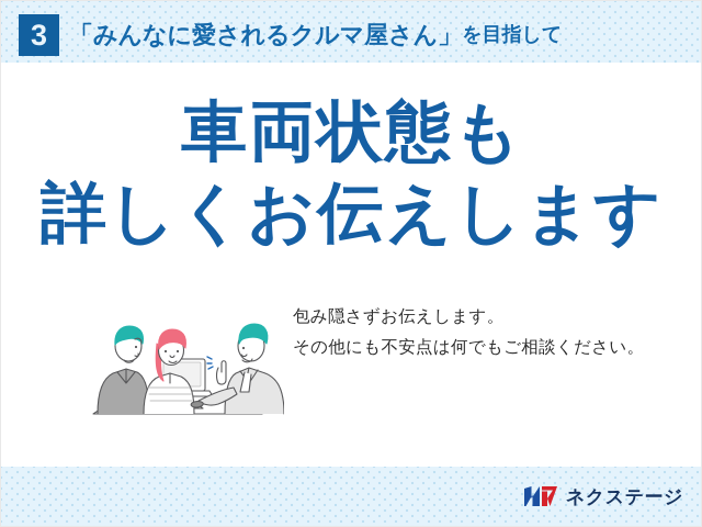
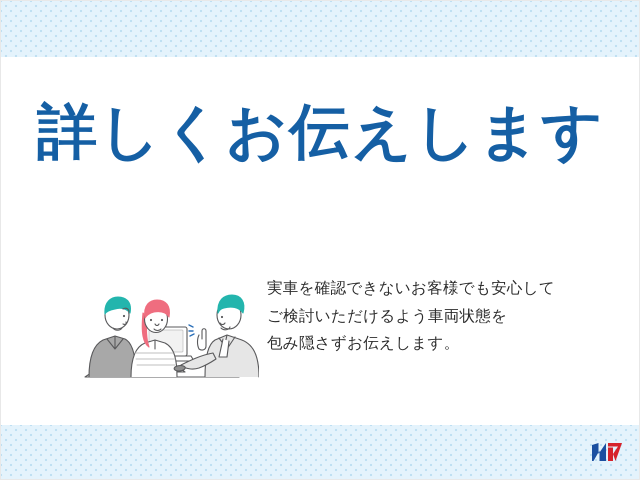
- 3
- 「みんなに愛されるクルマ屋さん」
- を目指して
- 車両状態も
  詳しくお伝えします
+ 実車を確認できないお客様でも安心して
+ ご検討いただけるよう車両状態を
  包み隠さずお伝えします。
- その他にも不安点は何でもご相談ください。
- ネクステージ
